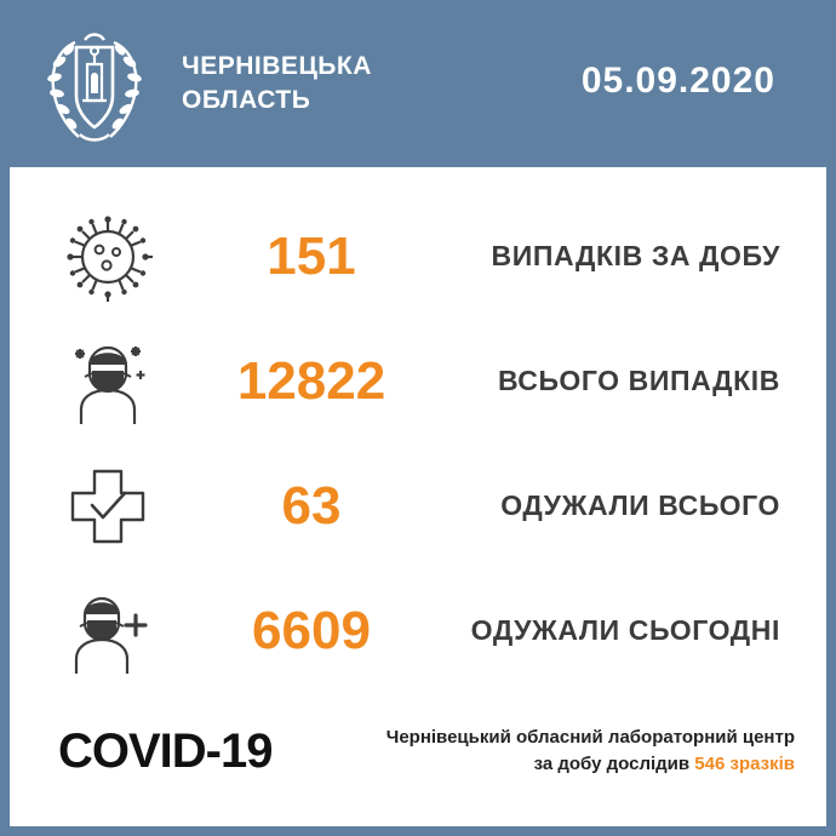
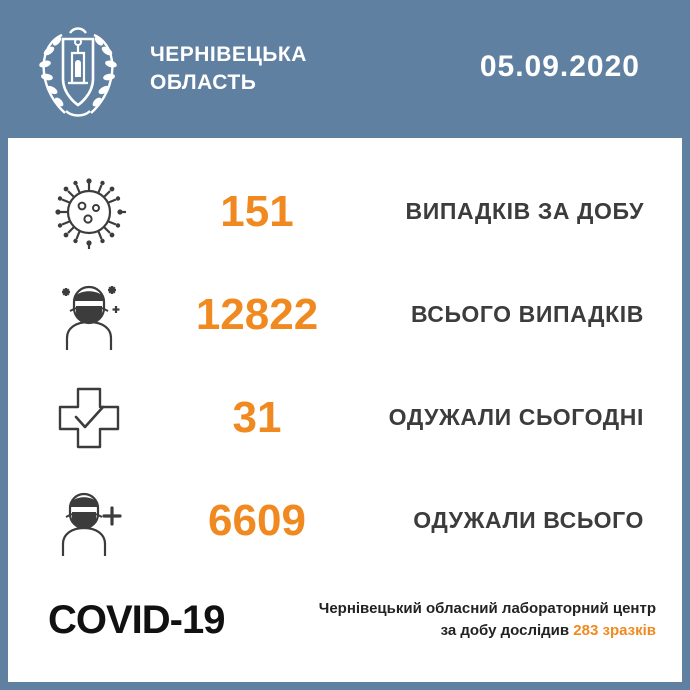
  ЧЕРНІВЕЦЬКА
  ОБЛАСТЬ
  05.09.2020
  151
  ВИПАДКІВ ЗА ДОБУ
  12822
  ВСЬОГО ВИПАДКІВ
- 63
+ 31
- ОДУЖАЛИ ВСЬОГО
+ ОДУЖАЛИ СЬОГОДНІ
  6609
- ОДУЖАЛИ СЬОГОДНІ
+ ОДУЖАЛИ ВСЬОГО
  COVID-19
  Чернівецький обласний лабораторний центр
- за добу дослідив 546 зразків
+ за добу дослідив 283 зразків
